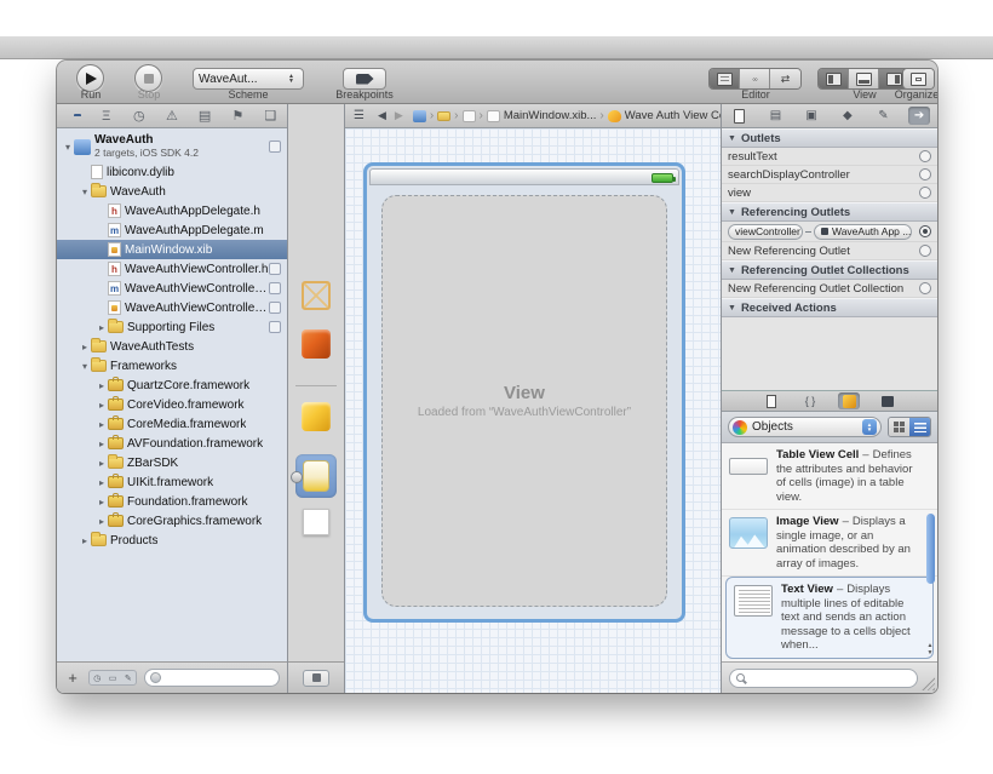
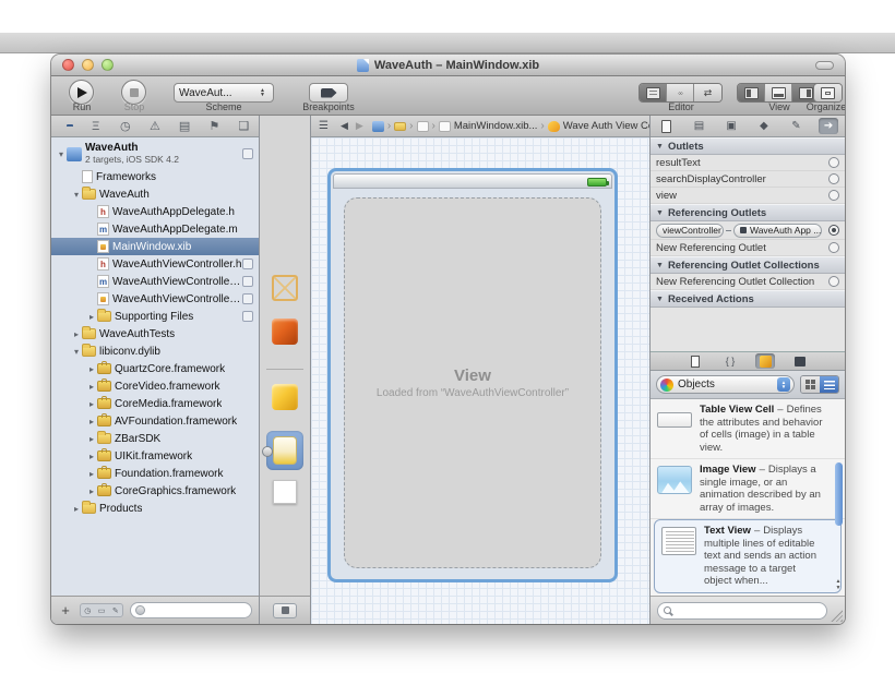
+ WaveAuth – MainWindow.xib
  Run
  Stop
  WaveAut...
  Scheme
  Breakpoints
  ◦◦
  ⇄
  Editor
  View
  Organize
  Ξ
  ◷
  ⚠
  ▤
  ⚑
  ❑
  WaveAuth
  2 targets, iOS SDK 4.2
- libiconv.dylib
+ Frameworks
  WaveAuth
  WaveAuthAppDelegate.h
  WaveAuthAppDelegate.m
  MainWindow.xib
  WaveAuthViewController.h
  WaveAuthViewController.m
  WaveAuthViewController.x
  Supporting Files
  WaveAuthTests
- Frameworks
+ libiconv.dylib
  QuartzCore.framework
  CoreVideo.framework
  CoreMedia.framework
  AVFoundation.framework
  ZBarSDK
  UIKit.framework
  Foundation.framework
  CoreGraphics.framework
  Products
  +
  ☰
  ◀
  ▶
  MainWindow.xib...
  View
  Loaded from “WaveAuthViewController”
  ▤
  ▣
  ◆
  ✎
  ➔
  Outlets
  resultText
  searchDisplayController
  view
  Referencing Outlets
  viewController
  WaveAuth App ...
  New Referencing Outlet
  Referencing Outlet Collections
  New Referencing Outlet Collection
  Received Actions
  { }
  Objects
  Table View Cell – Defines the attributes and behavior of cells (image) in a table view.
  Image View – Displays a single image, or an animation described by an array of images.
- Text View – Displays multiple lines of editable text and sends an action message to a cells object when...
+ Text View – Displays multiple lines of editable text and sends an action message to a target object when...
